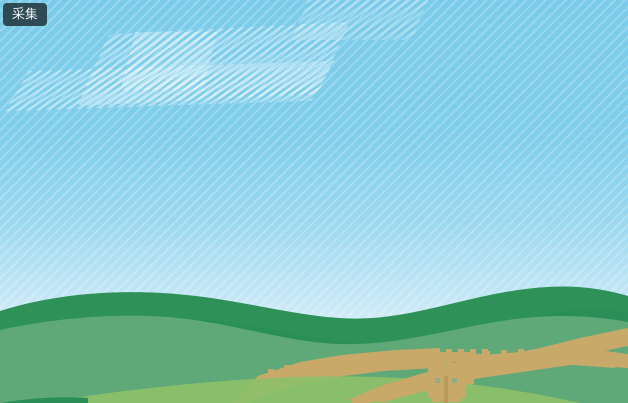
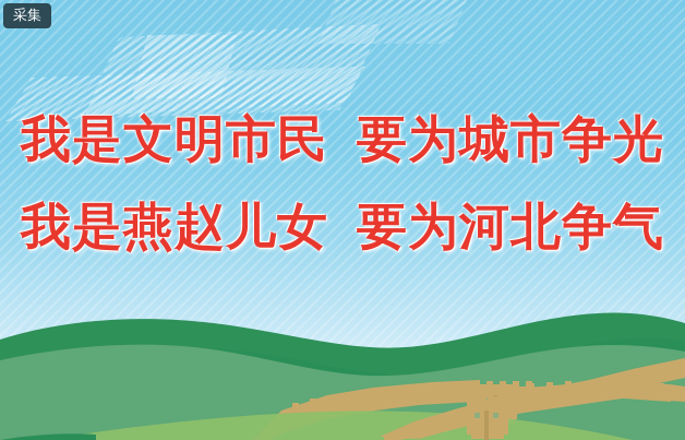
+ 我是文明市民 要为城市争光
+ 我是燕赵儿女 要为河北争气
  采集
